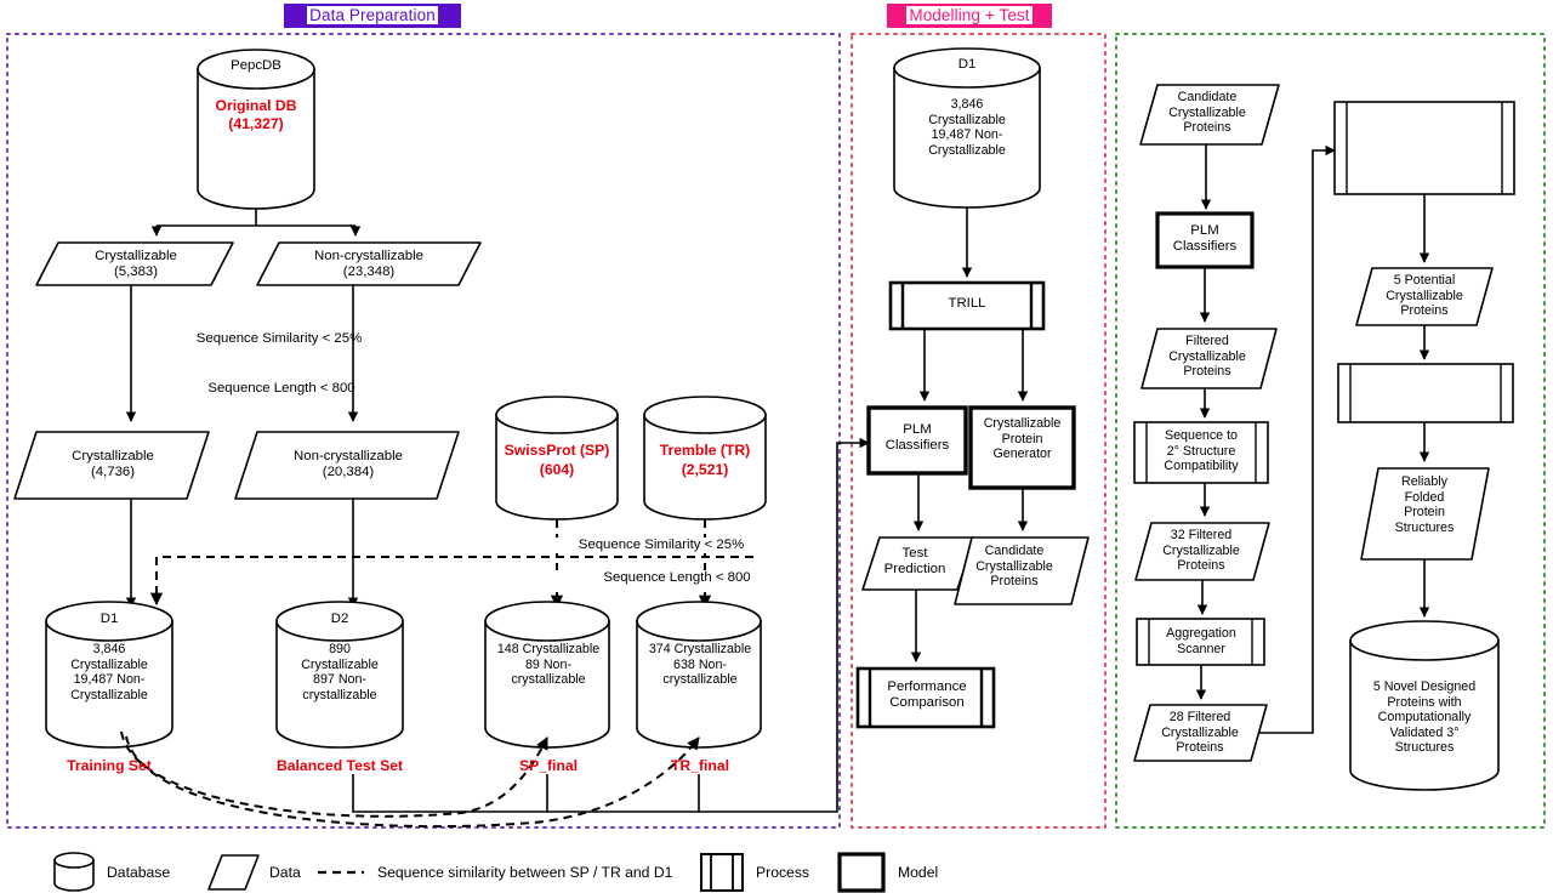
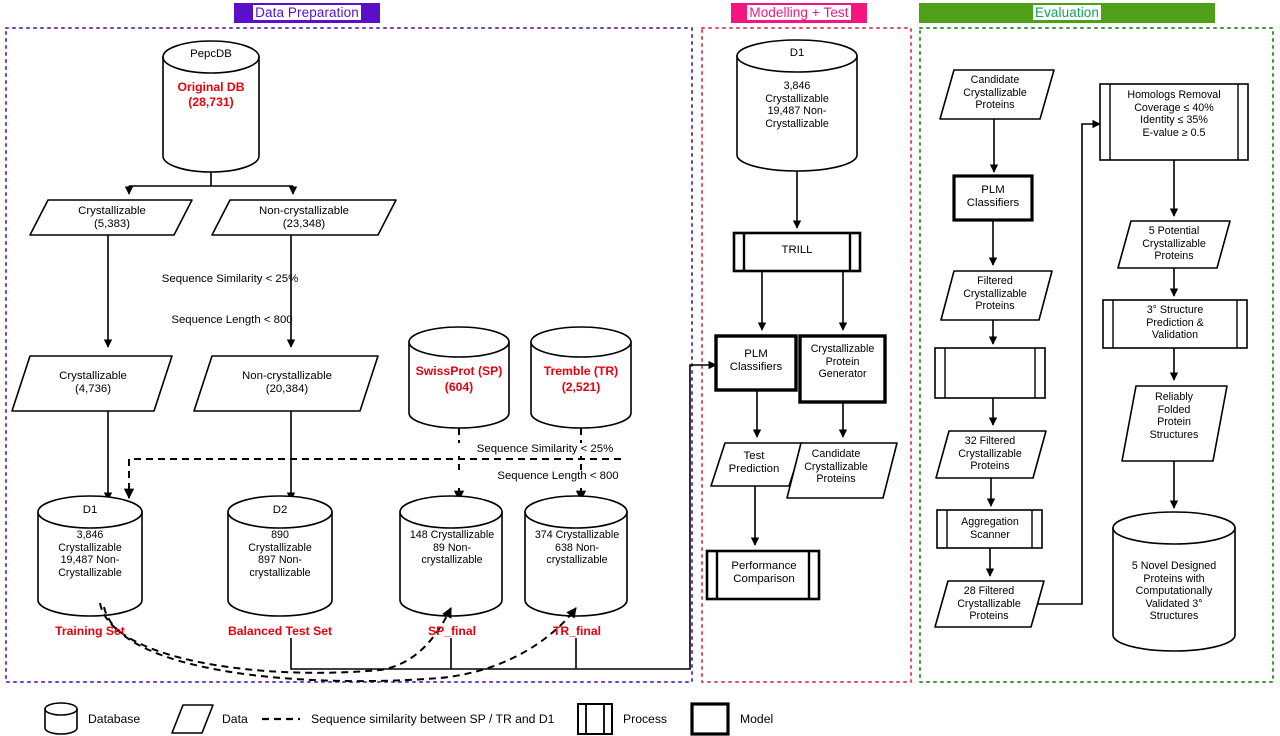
  Data Preparation
  Modelling + Test
+ Evaluation
  PepcDB
  Original DB
- (41,327)
+ (28,731)
  Crystallizable
  (5,383)
  Non-crystallizable
  (23,348)
  Sequence Similarity < 25%
  Sequence Length < 800
  Crystallizable
  (4,736)
  Non-crystallizable
  (20,384)
  SwissProt (SP)
  (604)
  Tremble (TR)
  (2,521)
  Sequence Similarity < 25%
  Sequence Length < 800
  D1
  3,846
  Crystallizable
  19,487 Non-
  Crystallizable
  Training Set
  D2
  890
  Crystallizable
  897 Non-
  crystallizable
  Balanced Test Set
  148 Crystallizable
  89 Non-
  crystallizable
  SP_final
  374 Crystallizable
  638 Non-
  crystallizable
  TR_final
  D1
  3,846
  Crystallizable
  19,487 Non-
  Crystallizable
  TRILL
  PLM
  Classifiers
  Crystallizable
  Protein
  Generator
  Test
  Prediction
  Candidate
  Crystallizable
  Proteins
  Performance
  Comparison
  Candidate
  Crystallizable
  Proteins
  PLM
  Classifiers
  Filtered
  Crystallizable
  Proteins
- Sequence to
- 2° Structure
- Compatibility
  32 Filtered
  Crystallizable
  Proteins
  Aggregation
  Scanner
  28 Filtered
  Crystallizable
  Proteins
+ Homologs Removal
+ Coverage ≤ 40%
+ Identity ≤ 35%
+ E-value ≥ 0.5
  5 Potential
  Crystallizable
  Proteins
+ 3° Structure
+ Prediction &
+ Validation
  Reliably
  Folded
  Protein
  Structures
  5 Novel Designed
  Proteins with
  Computationally
  Validated 3°
  Structures
  Database
  Data
  Sequence similarity between SP / TR and D1
  Process
  Model
